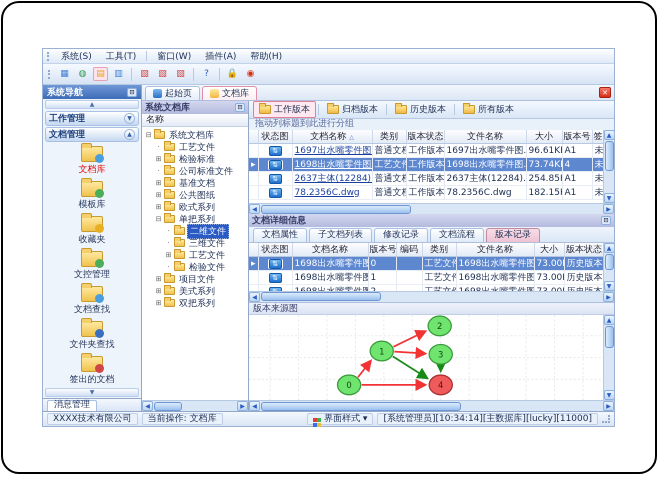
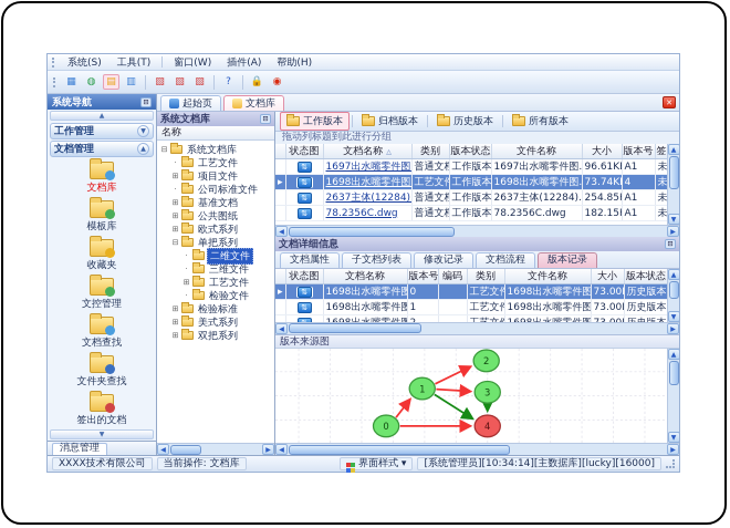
  系统(S)
  工具(T)
  窗口(W)
  插件(A)
  帮助(H)
  ▦
  ◍
  ▤
  ▥
  ▧
  ▧
  ▧
  ?
  🔒
  ◉
  系统导航
  工作管理
  文档管理
  文档库
  模板库
  收藏夹
  文控管理
  文档查找
  文件夹查找
  签出的文档
  消息管理
  起始页
  文档库
  ✕
  系统文档库
  名称
  ⊟
  系统文档库
  ·
  工艺文件
  ⊞
- 检验标准
+ 项目文件
  ·
  公司标准文件
  ⊞
  基准文档
  ⊞
  公共图纸
  ⊞
  欧式系列
  ⊟
  单把系列
  ·
  二维文件
  ·
  三维文件
  ⊞
  工艺文件
  ·
  检验文件
  ⊞
- 项目文件
+ 检验标准
  ⊞
  美式系列
  ⊞
  双把系列
  工作版本
  归档版本
  历史版本
  所有版本
  拖动列标题到此进行分组
  	状态图	文档名称	类别	版本状态	文件名称	大小	版本号	签
  	⇅	1697出水嘴零件图	普通文	工作版本	1697出水嘴零件图.	96.61K	A1	未
  ▸	⇅	1698出水嘴零件图	工艺文	工作版本	1698出水嘴零件图.	73.74K	4	未
  	⇅	2637主体(12284)	普通文	工作版本	2637主体(12284).	254.85	A1	未
  	⇅	78.2356C.dwg	普通文	工作版本	78.2356C.dwg	182.15	A1	未
  文档详细信息
  文档属性
  子文档列表
  修改记录
  文档流程
  版本记录
  	状态图	文档名称	版本号	编码	类别	文件名称	大小	版本状态
  ▸	⇅	1698出水嘴零件图	0		工艺文	1698出水嘴零件图	73.00	历史版本
  	⇅	1698出水嘴零件图	1		工艺文	1698出水嘴零件图	73.00	历史版本
  版本来源图
  0
  1
  2
  3
  4
  XXXX技术有限公司
  当前操作: 文档库
  界面样式 ▾
- [系统管理员][10:34:14][主数据库][lucky][11000]
+ [系统管理员][10:34:14][主数据库][lucky][16000]
